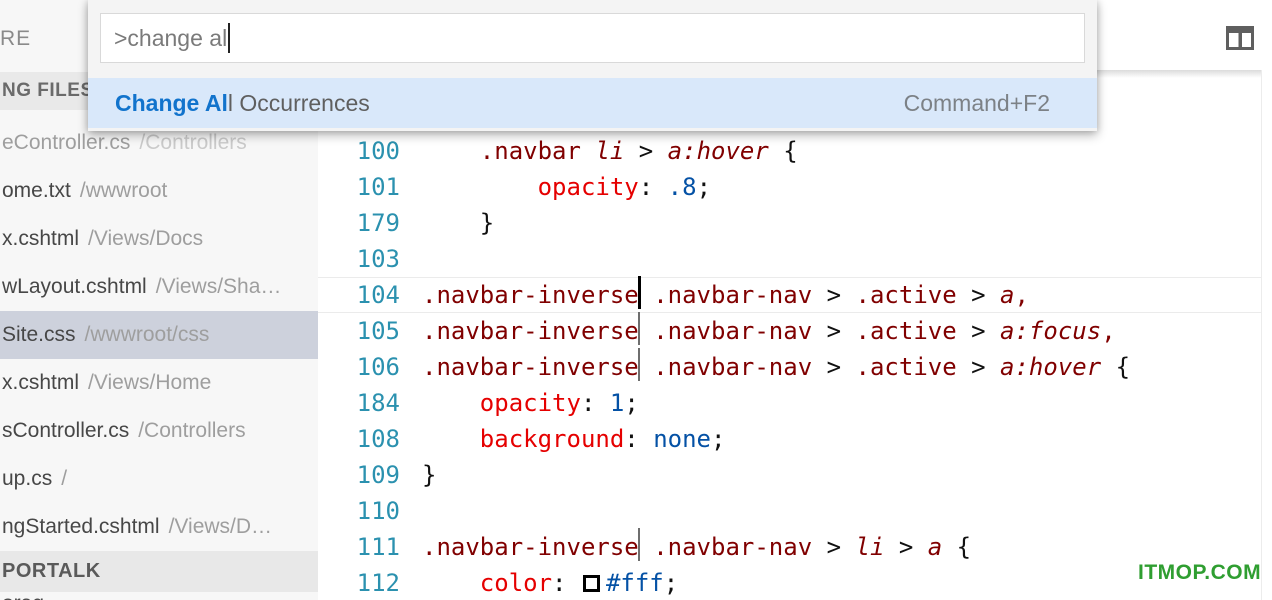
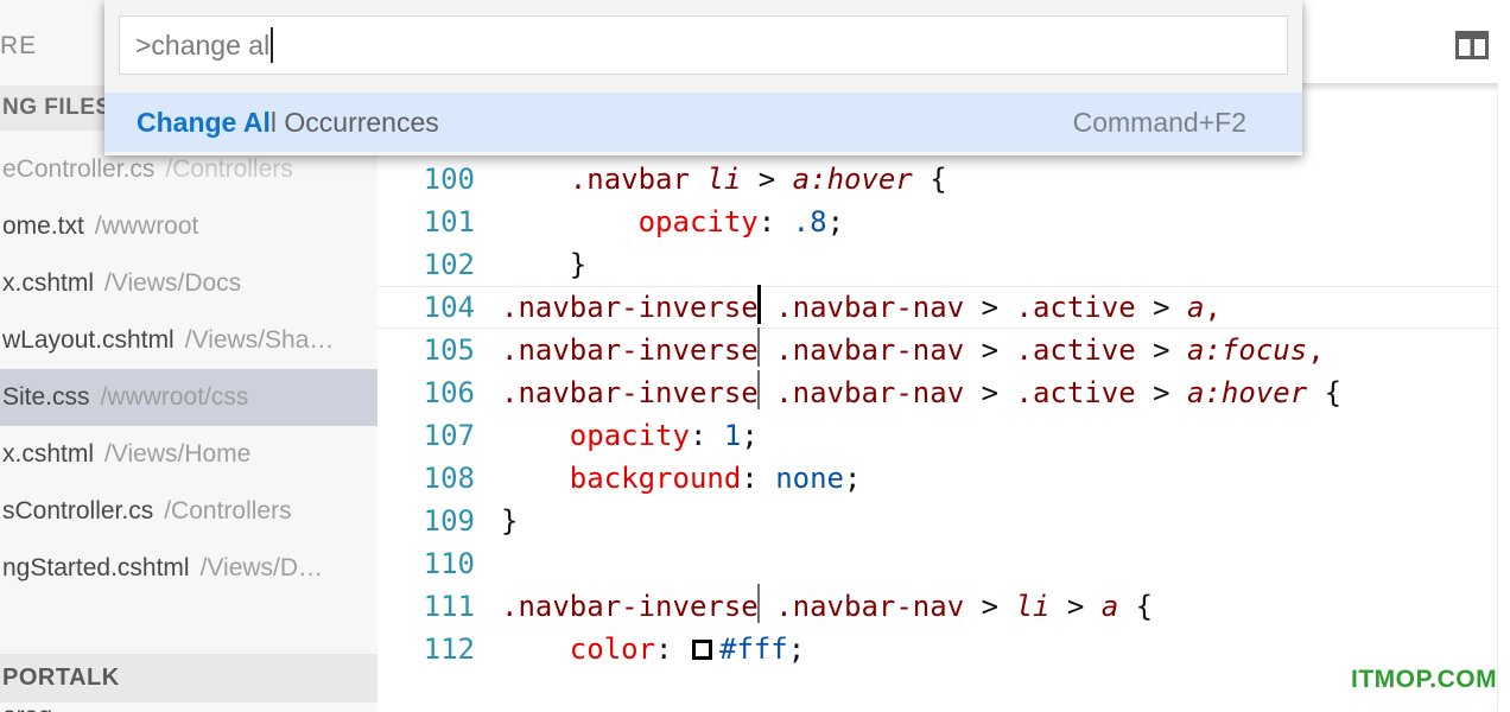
  RE
  NG FILE
  eController.cs
  /Controllers
  ome.txt
  /wwwroot
  x.cshtml
  /Views/Docs
  wLayout.cshtml
  /Views/Sha…
  Site.css
  /wwwroot/css
  x.cshtml
  /Views/Home
  sController.cs
  /Controllers
- up.cs
- /
  ngStarted.cshtml
  /Views/D…
  PORTALK
  100
  .navbar li > a:hover {
  101
  opacity: .8;
- 179
+ 102
  }
- 103
  104
  .navbar-inverse .navbar-nav > .active > a,
  105
  .navbar-inverse .navbar-nav > .active > a:focus,
  106
  .navbar-inverse .navbar-nav > .active > a:hover {
- 184
+ 107
  opacity: 1;
  108
  background: none;
  109
  }
  110
  111
  .navbar-inverse .navbar-nav > li > a {
  112
  color: #fff;
  >change al
  Change Al
  l Occurrences
  Command+F2
  ITMOP.COM
